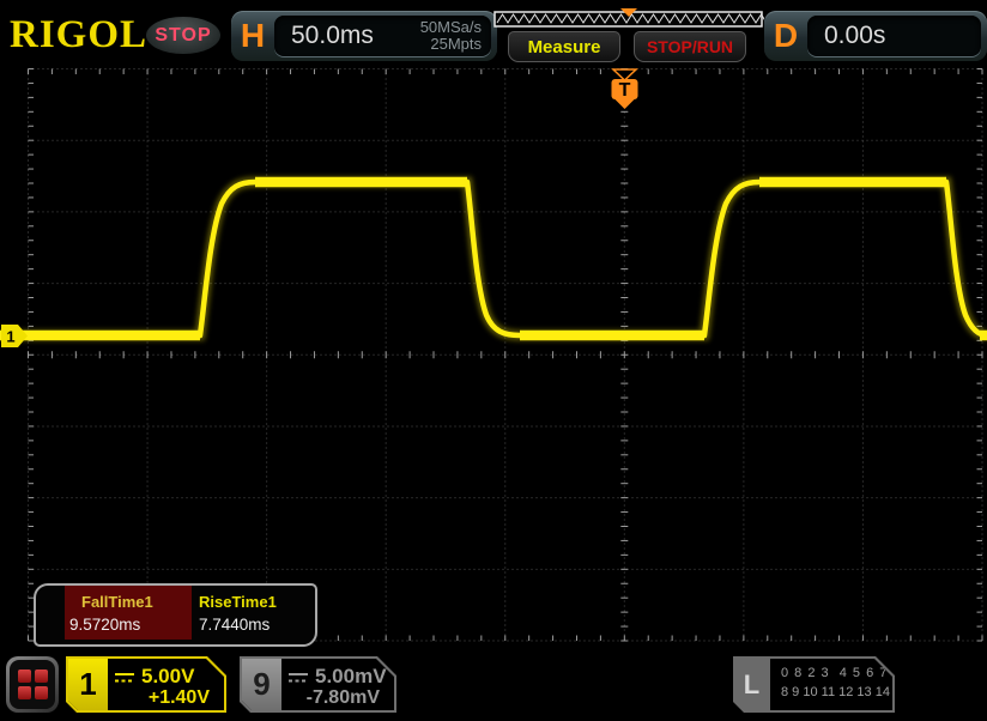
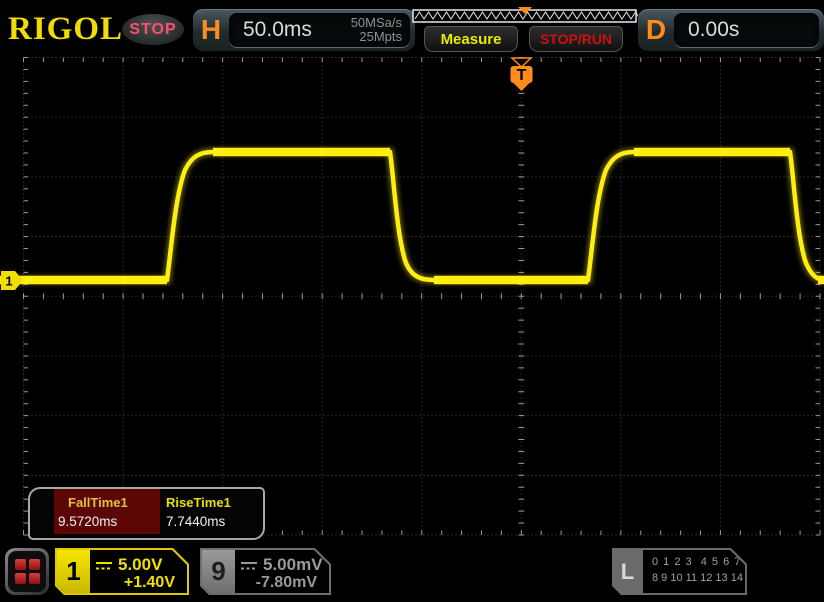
  RIGOL
  STOP
  H
  50.0ms
  50MSa/s
  25Mpts
  Measure
  STOP/RUN
  D
  0.00s
  T
  1
  FallTime1
  9.5720ms
  RiseTime1
  7.7440ms
  1
  5.00V
  +1.40V
  9
  5.00mV
  -7.80mV
  L
- 0 8 2 3 4 5 6 7
+ 0 1 2 3 4 5 6 7
  8 9 10 11 12 13 14
